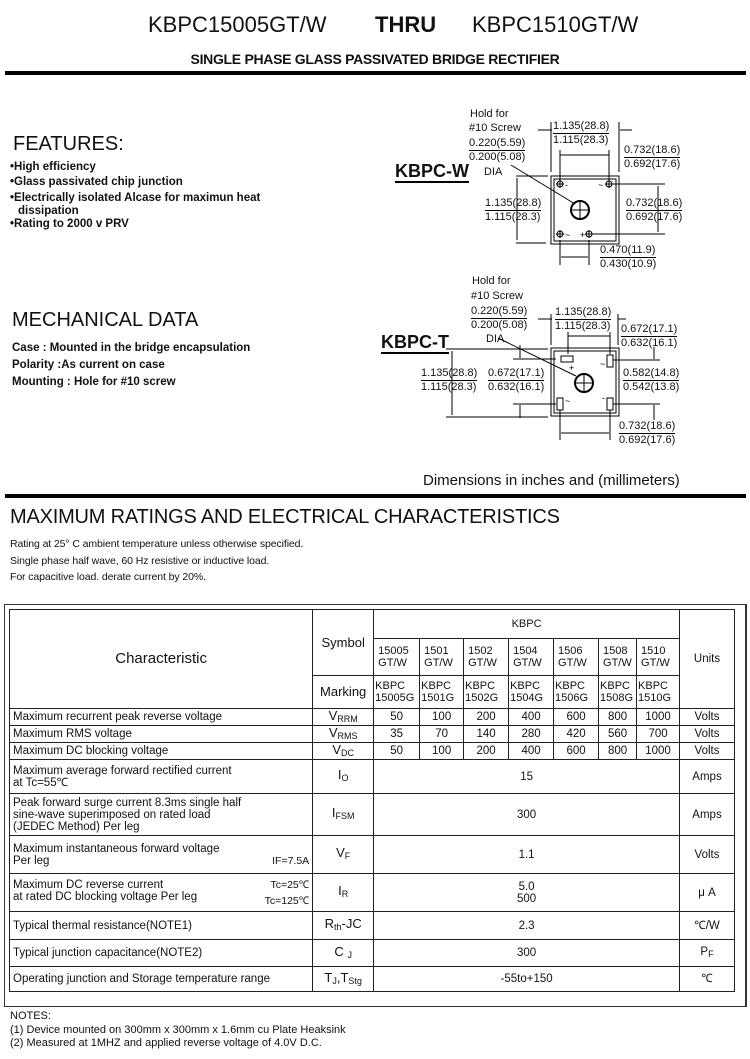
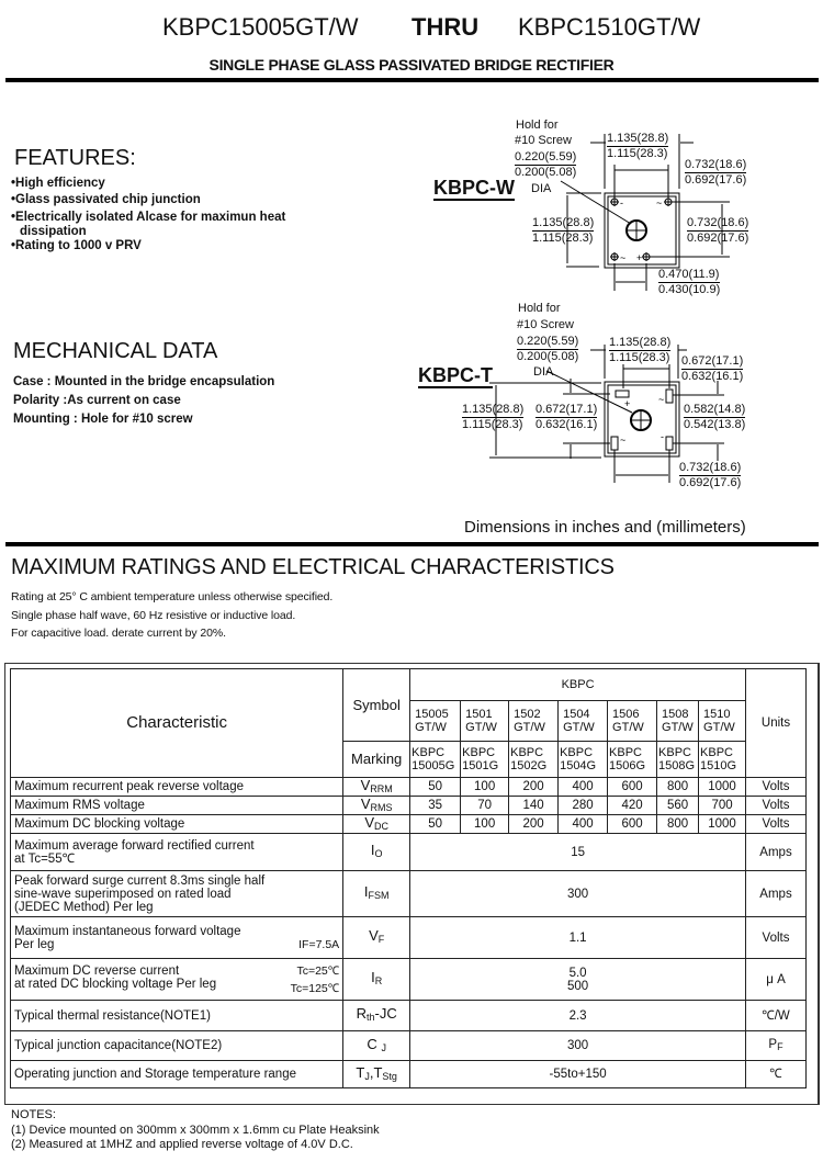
  KBPC15005GT/W
  THRU
  KBPC1510GT/W
  SINGLE PHASE GLASS PASSIVATED BRIDGE RECTIFIER
  FEATURES:
  •High efficiency
  •Glass passivated chip junction
  •Electrically isolated Alcase for maximun heat
  dissipation
- •Rating to 2000 v PRV
+ •Rating to 1000 v PRV
  MECHANICAL DATA
  Case : Mounted in the bridge encapsulation
  Polarity :As current on case
  Mounting : Hole for #10 screw
  KBPC-W
  Hold for
  #10 Screw
  0.220(5.59)
  0.200(5.08)
  DIA
  1.135(28.8)
  1.115(28.3)
  0.732(18.6)
  0.692(17.6)
  1.135(28.8)
  1.115(28.3)
  0.732(18.6)
  0.692(17.6)
  0.470(11.9)
  0.430(10.9)
  -
  ~
  ~
  +
  KBPC-T
  Hold for
  #10 Screw
  0.220(5.59)
  0.200(5.08)
  1.135(28.8)
  1.115(28.3)
  0.672(17.1)
  0.632(16.1)
  1.135(28.8)
  1.115(28.3)
  0.672(17.1)
  0.632(16.1)
  0.582(14.8)
  0.542(13.8)
  0.732(18.6)
  0.692(17.6)
  +
  ~
  ~
  -
  Dimensions in inches and (millimeters)
  MAXIMUM RATINGS AND ELECTRICAL CHARACTERISTICS
  Rating at 25° C ambient temperature unless otherwise specified.
  Single phase half wave, 60 Hz resistive or inductive load.
  For capacitive load. derate current by 20%.
  Characteristic	Symbol	KBPC	Units
  15005GT/W	1501GT/W	1502GT/W	1504GT/W	1506GT/W	1508GT/W	1510GT/W
  Marking	KBPC15005G	KBPC1501G	KBPC1502G	KBPC1504G	KBPC1506G	KBPC1508G	KBPC1510G
  Maximum recurrent peak reverse voltage	VRRM	50	100	200	400	600	800	1000	Volts
  Maximum RMS voltage	VRMS	35	70	140	280	420	560	700	Volts
  Maximum DC blocking voltage	VDC	50	100	200	400	600	800	1000	Volts
  Maximum average forward rectified currentat Tc=55℃	IO	15	Amps
  Peak forward surge current 8.3ms single halfsine-wave superimposed on rated load(JEDEC Method) Per leg	IFSM	300	Amps
  Maximum instantaneous forward voltagePer leg IF=7.5A	VF	1.1	Volts
  Maximum DC reverse current Tc=25℃at rated DC blocking voltage Per leg Tc=125℃	IR	5.0500	μ A
  Typical thermal resistance(NOTE1)	Rth-JC	2.3	℃/W
  Typical junction capacitance(NOTE2)	C J	300	PF
  Operating junction and Storage temperature range	TJ,TStg	-55to+150	℃
  NOTES:
  (1) Device mounted on 300mm x 300mm x 1.6mm cu Plate Heaksink
  (2) Measured at 1MHZ and applied reverse voltage of 4.0V D.C.
